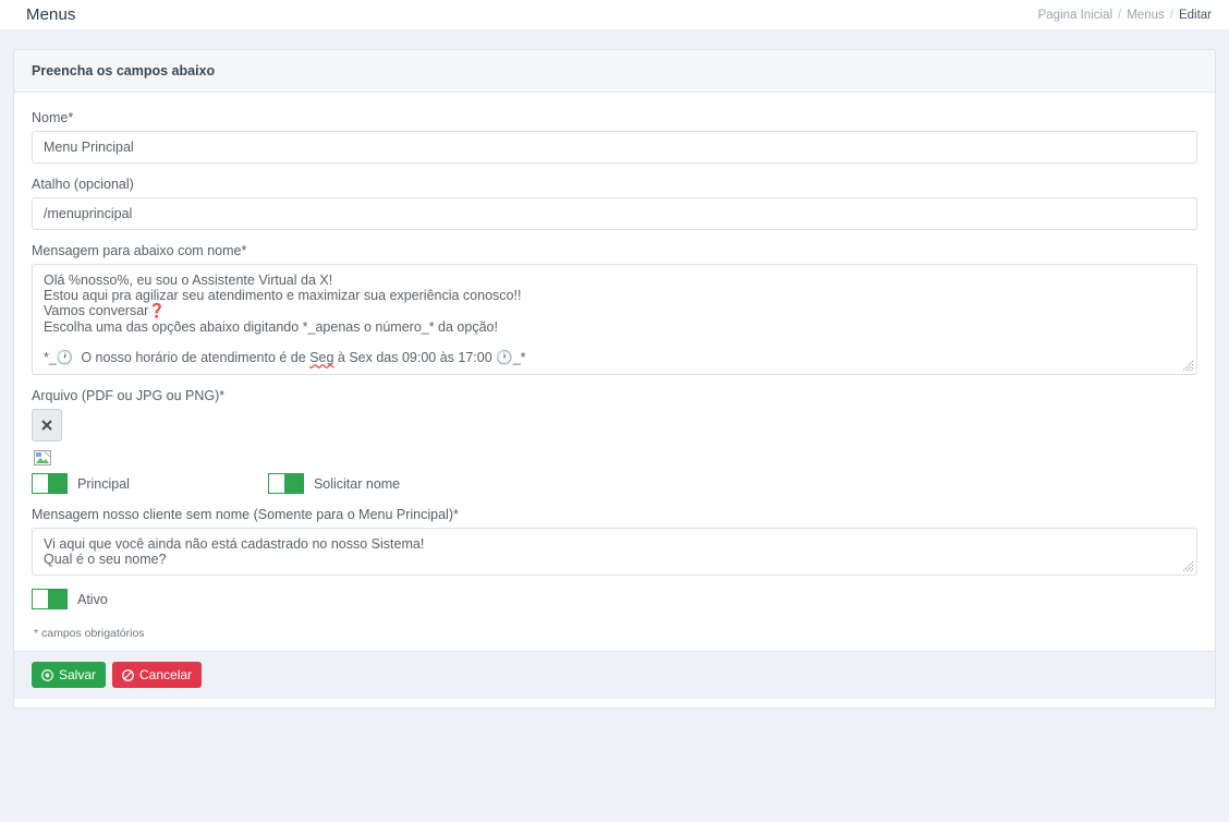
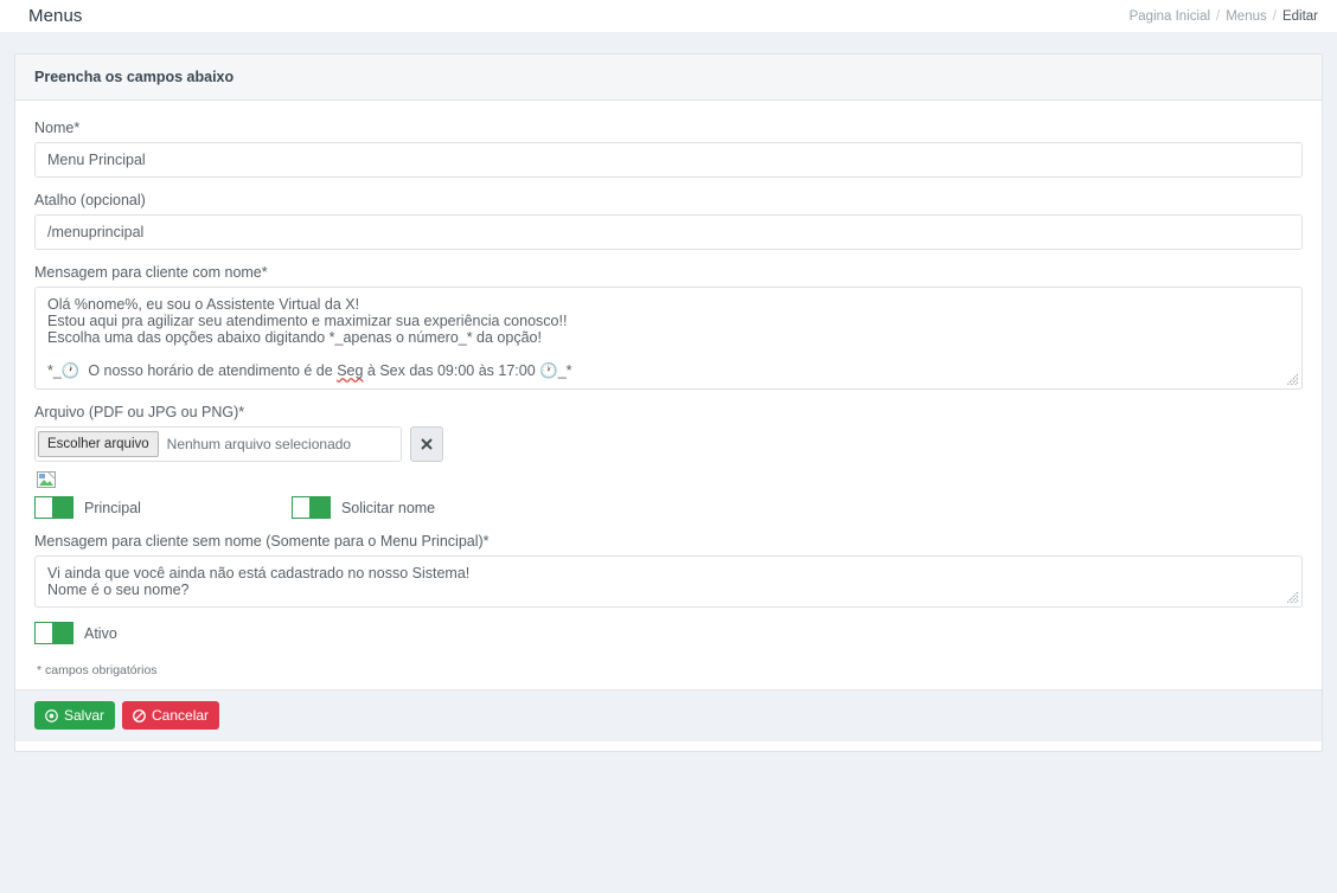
  Menus
  Pagina Inicial
  /
  Menus
  /
  Editar
  Preencha os campos abaixo
  Nome*
  Menu Principal
  Atalho (opcional)
  /menuprincipal
- Mensagem para abaixo com nome*
+ Mensagem para cliente com nome*
- Olá %nosso%, eu sou o Assistente Virtual da X!
+ Olá %nome%, eu sou o Assistente Virtual da X!
  Estou aqui pra agilizar seu atendimento e maximizar sua experiência conosco!!
- Vamos conversar❓
  Escolha uma das opções abaixo digitando *_apenas o número_* da opção!
  *_🕐 O nosso horário de atendimento é de Seg à Sex das 09:00 às 17:00 🕐_*
  Arquivo (PDF ou JPG ou PNG)*
+ Escolher arquivo
+ Nenhum arquivo selecionado
  Principal
  Solicitar nome
- Mensagem nosso cliente sem nome (Somente para o Menu Principal)*
+ Mensagem para cliente sem nome (Somente para o Menu Principal)*
- Vi aqui que você ainda não está cadastrado no nosso Sistema!
+ Vi ainda que você ainda não está cadastrado no nosso Sistema!
- Qual é o seu nome?
+ Nome é o seu nome?
  Ativo
  * campos obrigatórios
  Salvar
  Cancelar
